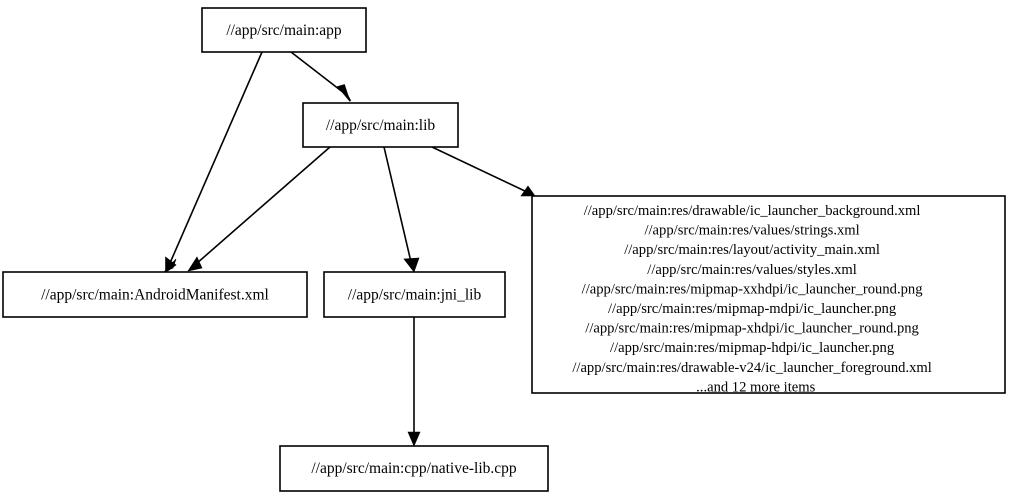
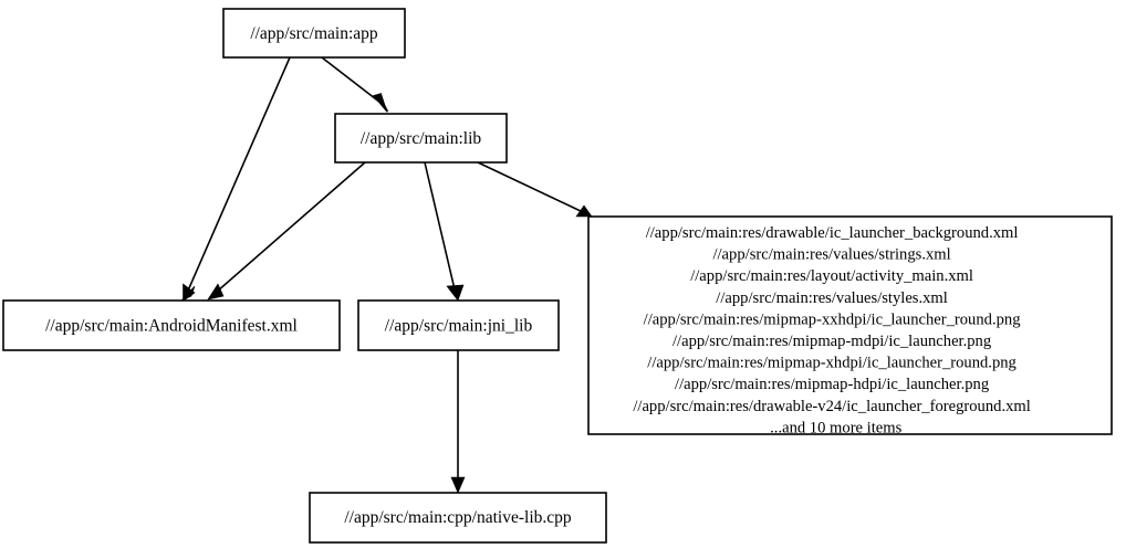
  //app/src/main:app
  //app/src/main:lib
  //app/src/main:AndroidManifest.xml
  //app/src/main:jni_lib
  //app/src/main:cpp/native-lib.cpp
- //app/src/main:res/drawable/ic_launcher_background.xml //app/src/main:res/values/strings.xml //app/src/main:res/layout/activity_main.xml //app/src/main:res/values/styles.xml //app/src/main:res/mipmap-xxhdpi/ic_launcher_round.png //app/src/main:res/mipmap-mdpi/ic_launcher.png //app/src/main:res/mipmap-xhdpi/ic_launcher_round.png //app/src/main:res/mipmap-hdpi/ic_launcher.png //app/src/main:res/drawable-v24/ic_launcher_foreground.xml ...and 12 more items
+ //app/src/main:res/drawable/ic_launcher_background.xml //app/src/main:res/values/strings.xml //app/src/main:res/layout/activity_main.xml //app/src/main:res/values/styles.xml //app/src/main:res/mipmap-xxhdpi/ic_launcher_round.png //app/src/main:res/mipmap-mdpi/ic_launcher.png //app/src/main:res/mipmap-xhdpi/ic_launcher_round.png //app/src/main:res/mipmap-hdpi/ic_launcher.png //app/src/main:res/drawable-v24/ic_launcher_foreground.xml ...and 10 more items
